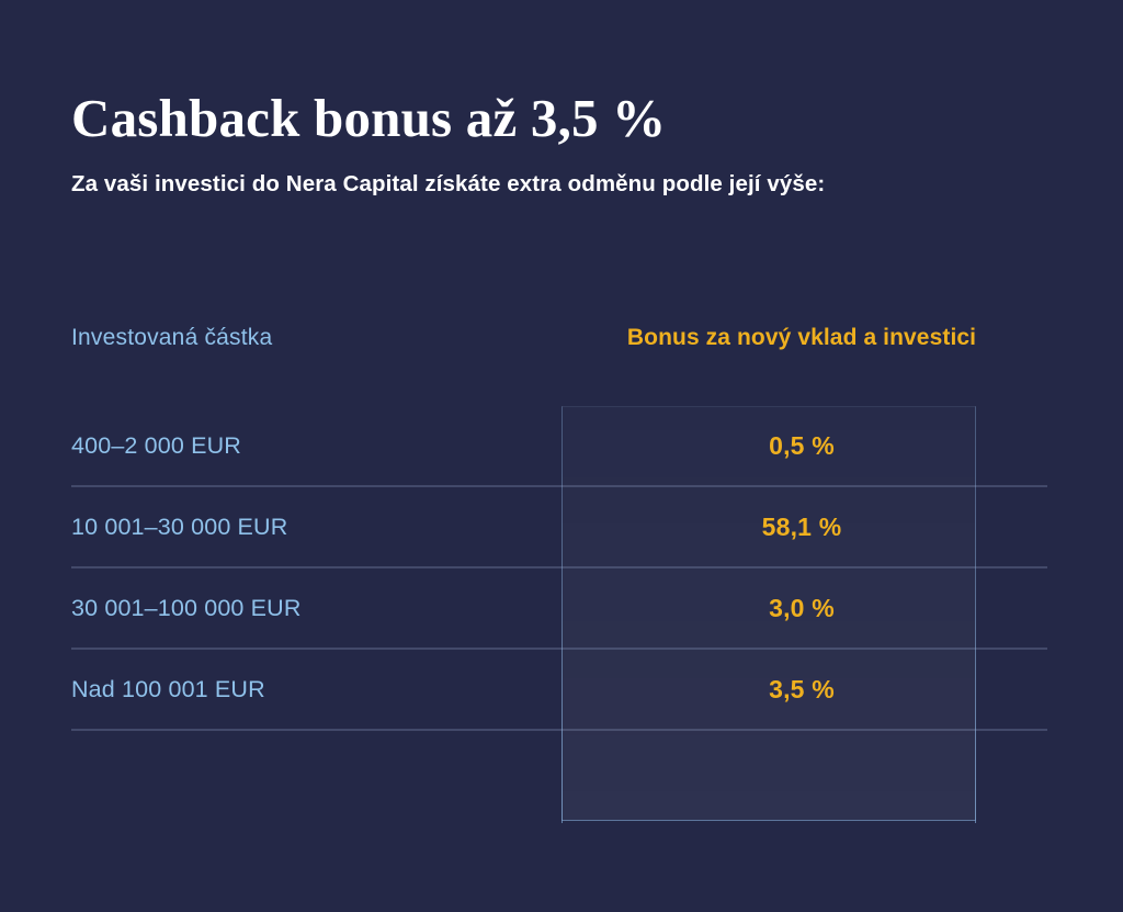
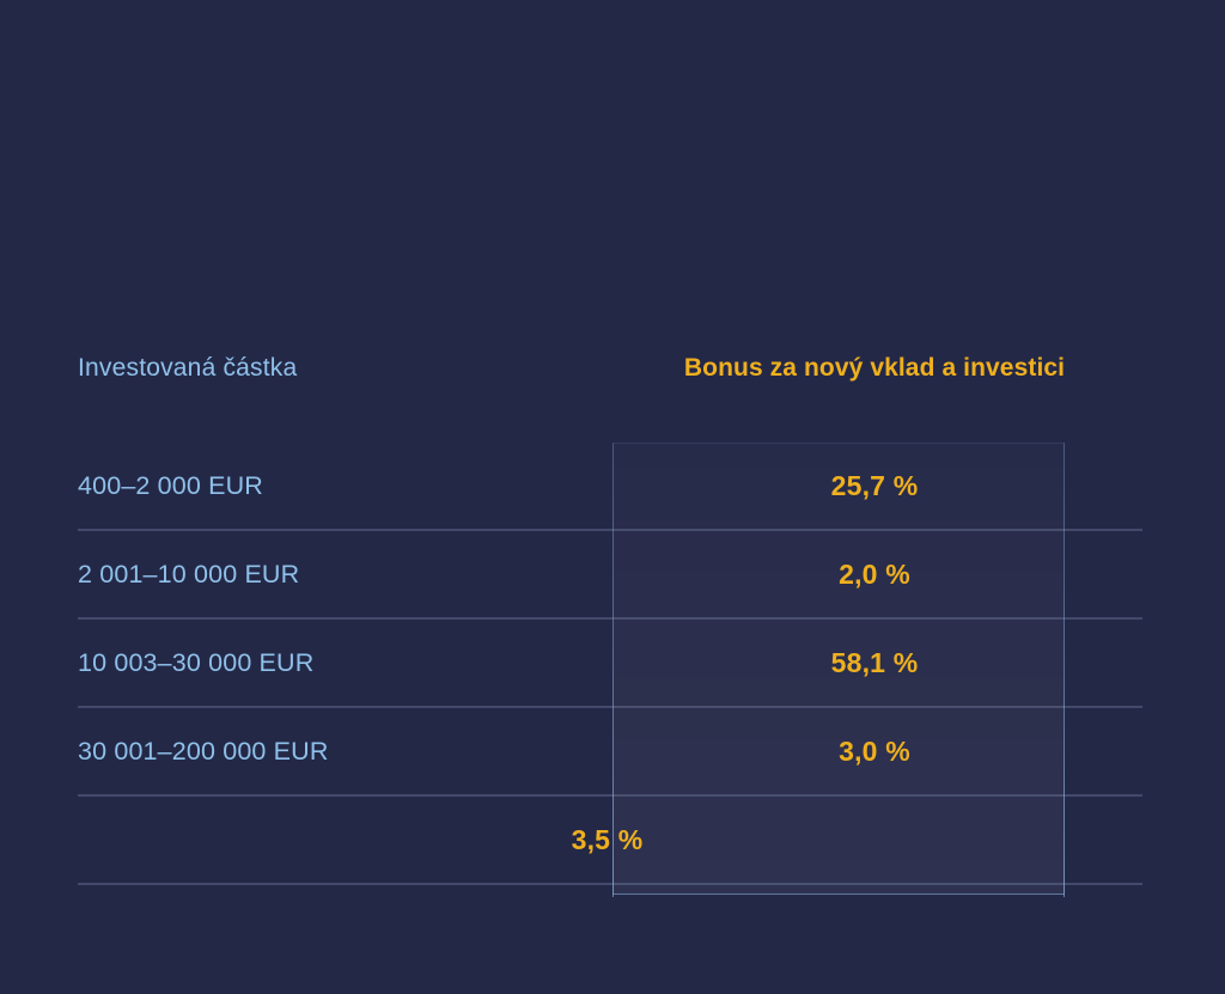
- Cashback bonus až 3,5 %
- Za vaši investici do Nera Capital získáte extra odměnu podle její výše:
  Investovaná částka
  Bonus za nový vklad a investici
  400–2 000 EUR
- 0,5 %
+ 25,7 %
+ 2 001–10 000 EUR
+ 2,0 %
- 10 001–30 000 EUR
+ 10 003–30 000 EUR
  58,1 %
- 30 001–100 000 EUR
+ 30 001–200 000 EUR
  3,0 %
- Nad 100 001 EUR
  3,5 %
